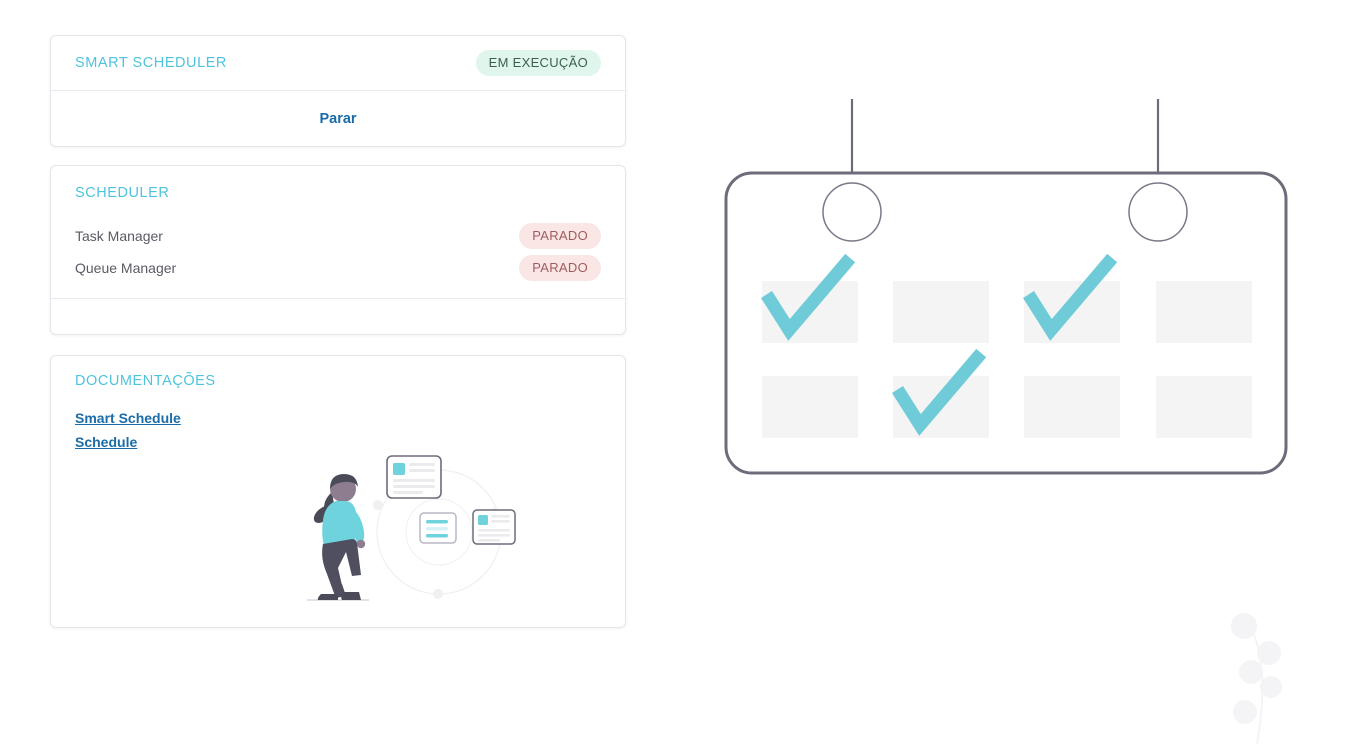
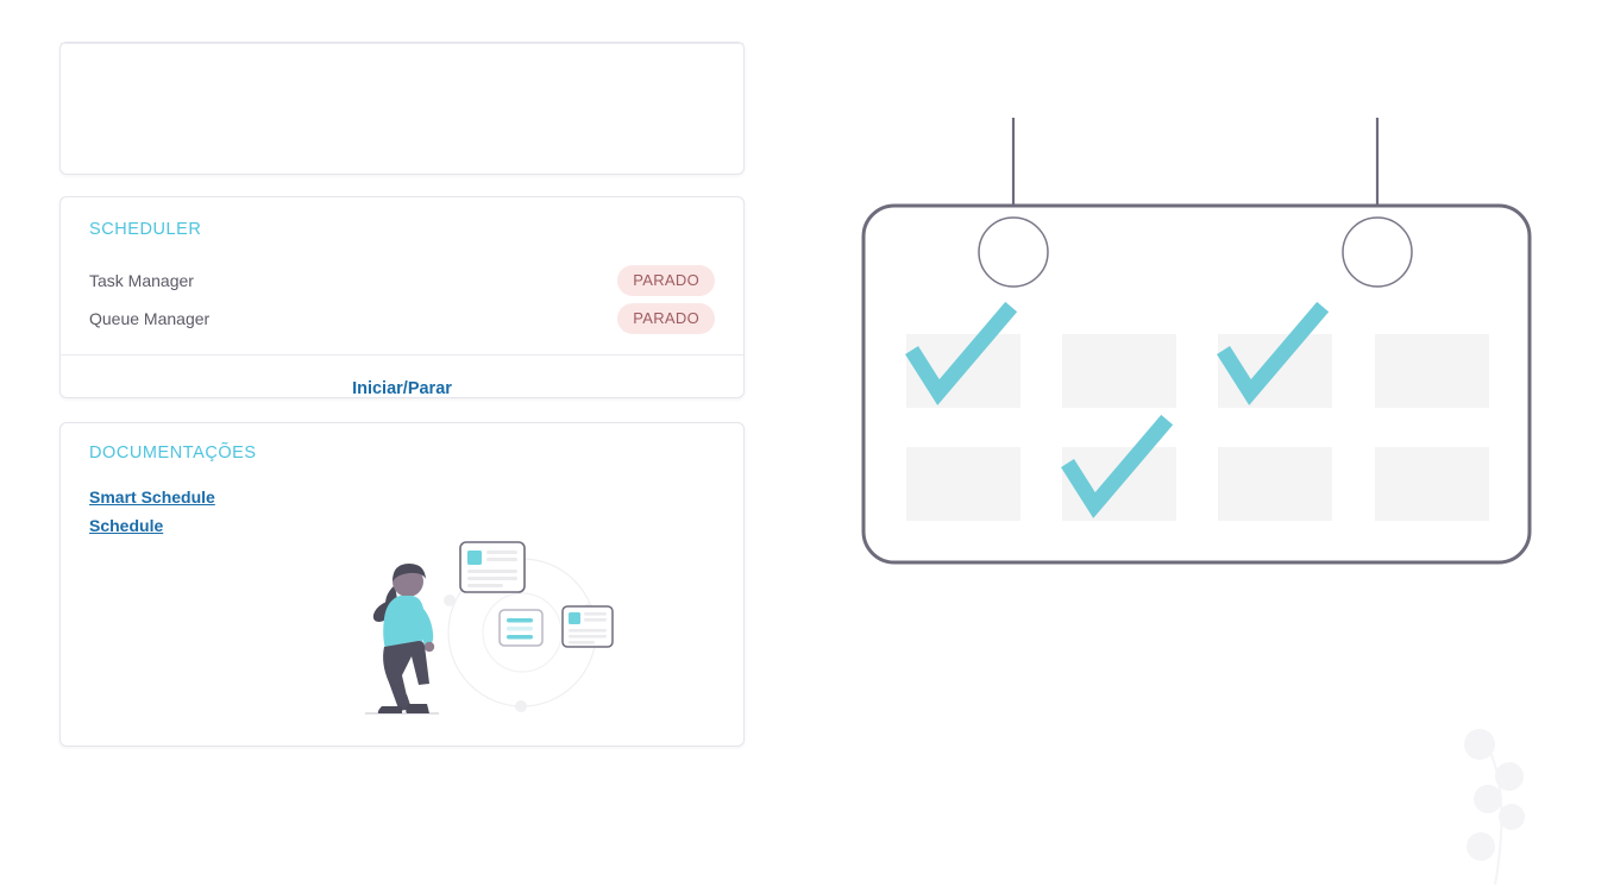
- SMART SCHEDULER
- EM EXECUÇÃO
- Parar
  SCHEDULER
  Task Manager
  PARADO
  Queue Manager
  PARADO
+ Iniciar/Parar
  DOCUMENTAÇÕES
  Smart Schedule
  Schedule
